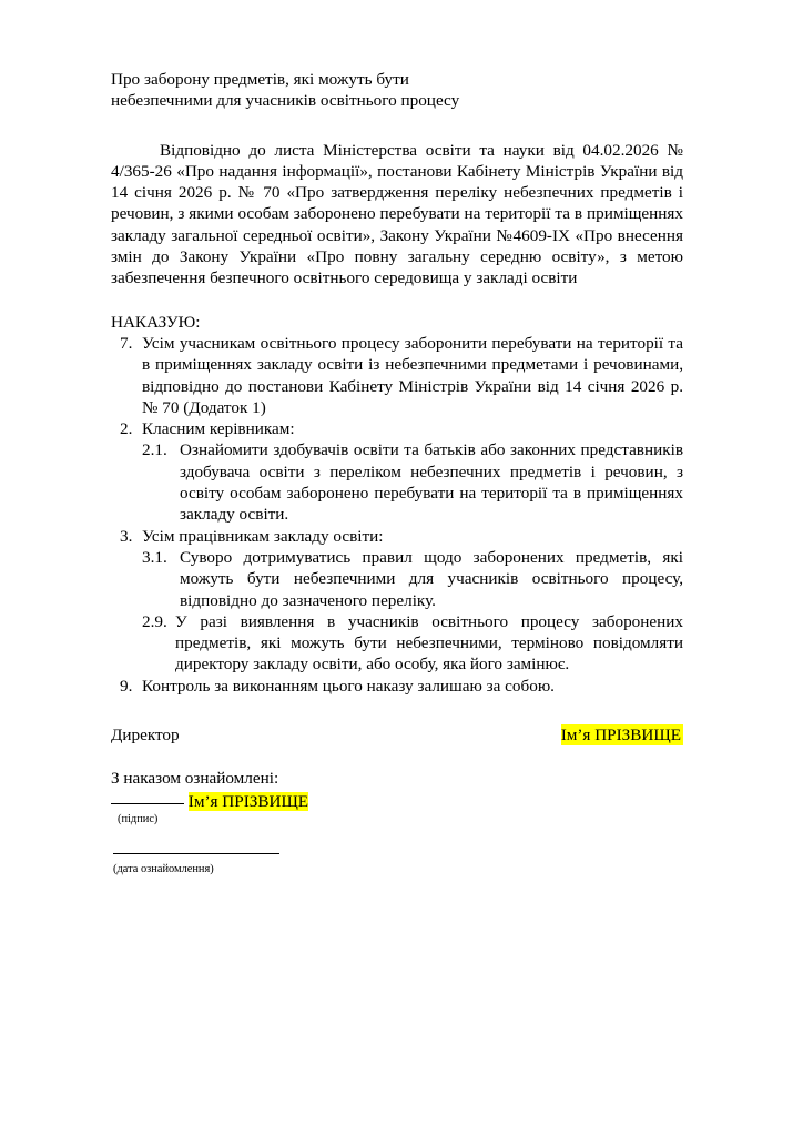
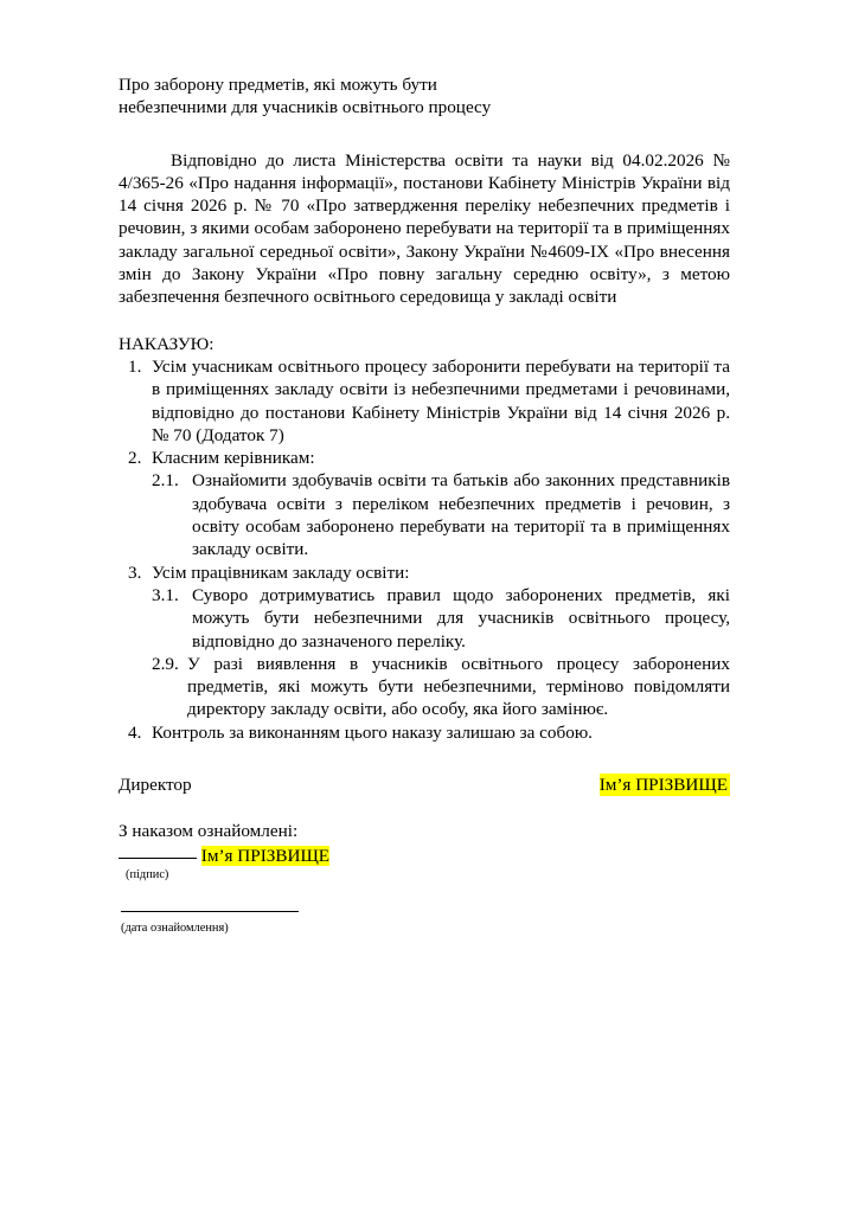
  Про заборону предметів, які можуть бути
  небезпечними для учасників освітнього процесу
  Відповідно до листа Міністерства освіти та науки від 04.02.2026 № 4/365-26 «Про надання інформації», постанови Кабінету Міністрів України від 14 січня 2026 р. № 70 «Про затвердження переліку небезпечних предметів і речовин, з якими особам заборонено перебувати на території та в приміщеннях закладу загальної середньої освіти», Закону України №4609-IX «Про внесення змін до Закону України «Про повну загальну середню освіту», з метою забезпечення безпечного освітнього середовища у закладі освіти
  НАКАЗУЮ:
- 7.
+ 1.
- Усім учасникам освітнього процесу заборонити перебувати на території та в приміщеннях закладу освіти із небезпечними предметами і речовинами, відповідно до постанови Кабінету Міністрів України від 14 січня 2026 р. № 70 (Додаток 1)
+ Усім учасникам освітнього процесу заборонити перебувати на території та в приміщеннях закладу освіти із небезпечними предметами і речовинами, відповідно до постанови Кабінету Міністрів України від 14 січня 2026 р. № 70 (Додаток 7)
  2.
  Класним керівникам:
  2.1.
  Ознайомити здобувачів освіти та батьків або законних представників здобувача освіти з переліком небезпечних предметів і речовин, з освіту особам заборонено перебувати на території та в приміщеннях закладу освіти.
  3.
  Усім працівникам закладу освіти:
  3.1.
  Суворо дотримуватись правил щодо заборонених предметів, які можуть бути небезпечними для учасників освітнього процесу, відповідно до зазначеного переліку.
  2.9.
  У разі виявлення в учасників освітнього процесу заборонених предметів, які можуть бути небезпечними, терміново повідомляти директору закладу освіти, або особу, яка його замінює.
- 9.
+ 4.
  Контроль за виконанням цього наказу залишаю за собою.
  Директор
  Ім’я ПРІЗВИЩЕ
  З наказом ознайомлені:
  Ім’я ПРІЗВИЩЕ
  (підпис)
  (дата ознайомлення)
